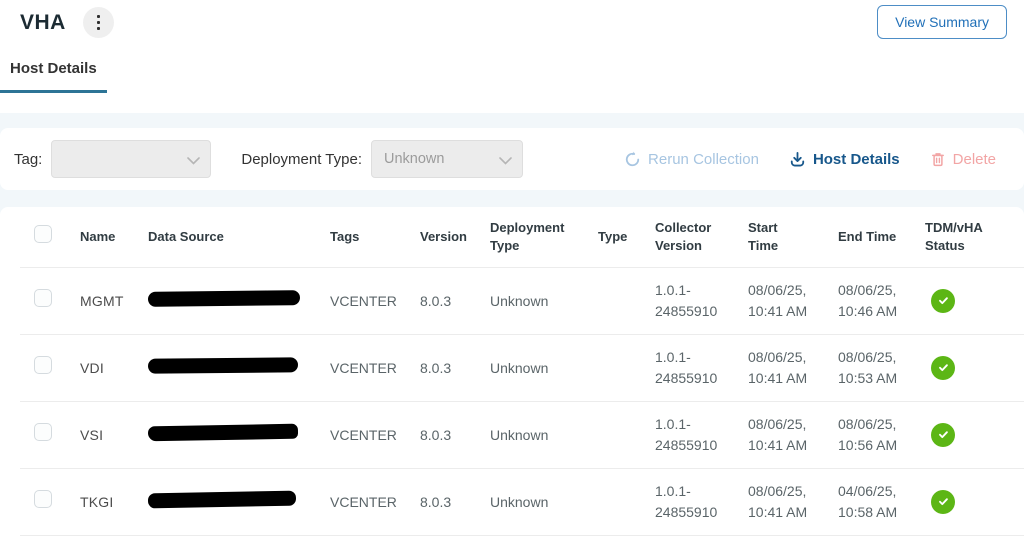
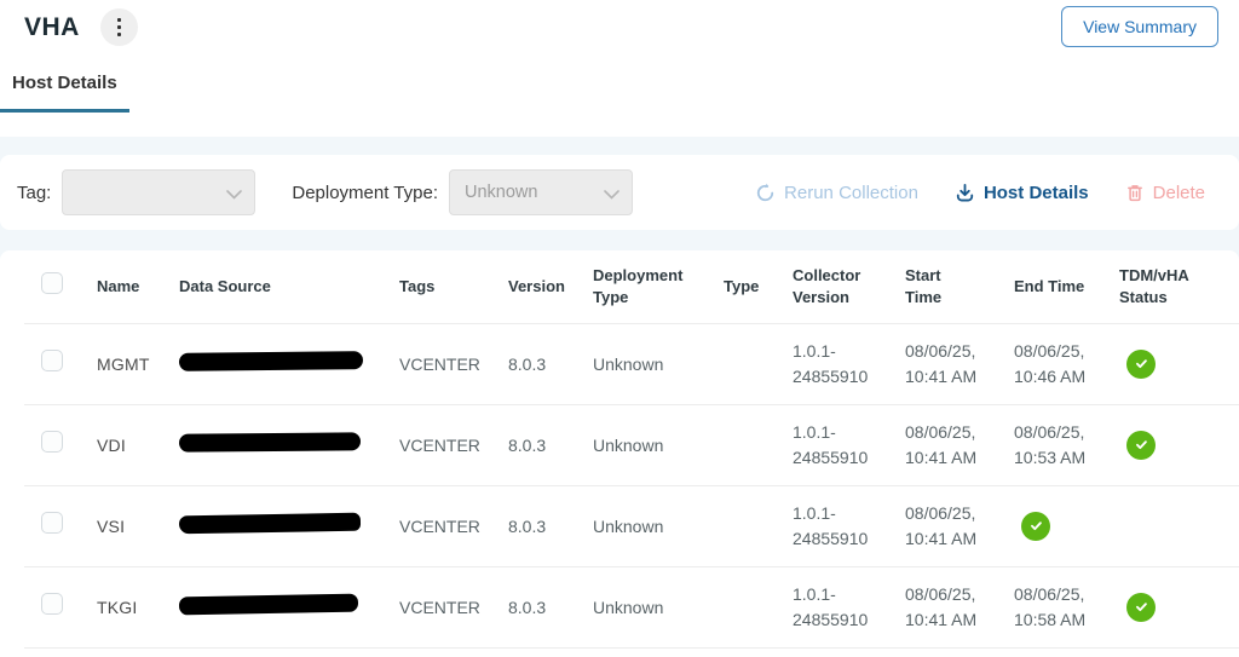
  VHA
  View Summary
  Host Details
  Tag:
  Deployment Type:
  Unknown
  Rerun Collection
  Host Details
  Delete
  Name
  Data Source
  Tags
  Version
  Deployment Type
  Type
  Collector Version
  Start Time
  End Time
  TDM/vHA Status
  MGMT
  VCENTER
  8.0.3
  Unknown
  1.0.1-24855910
  08/06/25, 10:41 AM
  08/06/25, 10:46 AM
  VDI
  VCENTER
  8.0.3
  Unknown
  1.0.1-24855910
  08/06/25, 10:41 AM
  08/06/25, 10:53 AM
  VSI
  VCENTER
  8.0.3
  Unknown
  1.0.1-24855910
  08/06/25, 10:41 AM
- 08/06/25, 10:56 AM
  TKGI
  VCENTER
  8.0.3
  Unknown
  1.0.1-24855910
  08/06/25, 10:41 AM
- 04/06/25, 10:58 AM
+ 08/06/25, 10:58 AM
